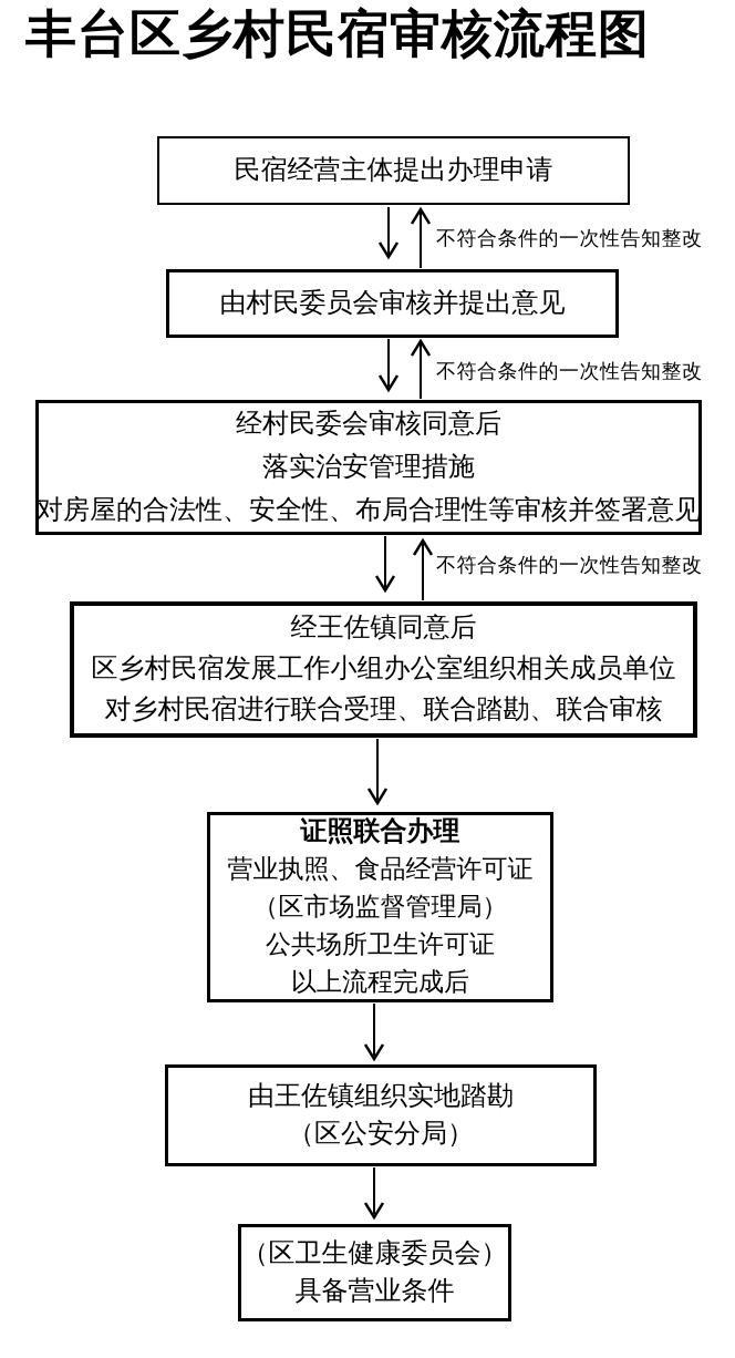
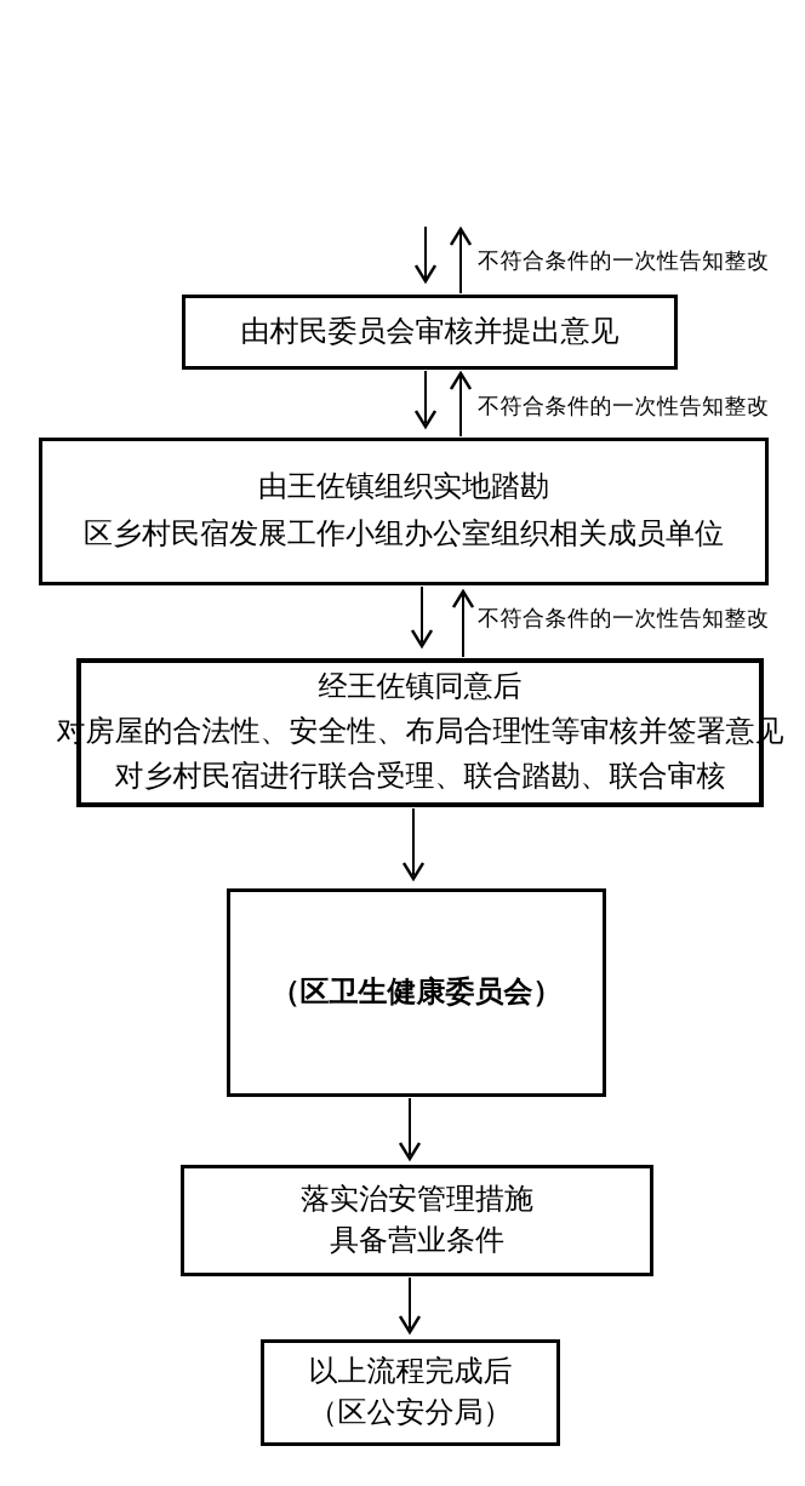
- 丰台区乡村民宿审核流程图
  不符合条件的一次性告知整改
  不符合条件的一次性告知整改
  不符合条件的一次性告知整改
- 民宿经营主体提出办理申请
  由村民委员会审核并提出意见
- 经村民委会审核同意后
- 落实治安管理措施
+ 由王佐镇组织实地踏勘
- 对房屋的合法性、安全性、布局合理性等审核并签署意见
+ 区乡村民宿发展工作小组办公室组织相关成员单位
  经王佐镇同意后
- 区乡村民宿发展工作小组办公室组织相关成员单位
+ 对房屋的合法性、安全性、布局合理性等审核并签署意见
  对乡村民宿进行联合受理、联合踏勘、联合审核
- 证照联合办理
- 营业执照、食品经营许可证
- （区市场监督管理局）
- 公共场所卫生许可证
- 以上流程完成后
+ （区卫生健康委员会）
- 由王佐镇组织实地踏勘
+ 落实治安管理措施
- （区公安分局）
+ 具备营业条件
- （区卫生健康委员会）
+ 以上流程完成后
- 具备营业条件
+ （区公安分局）
